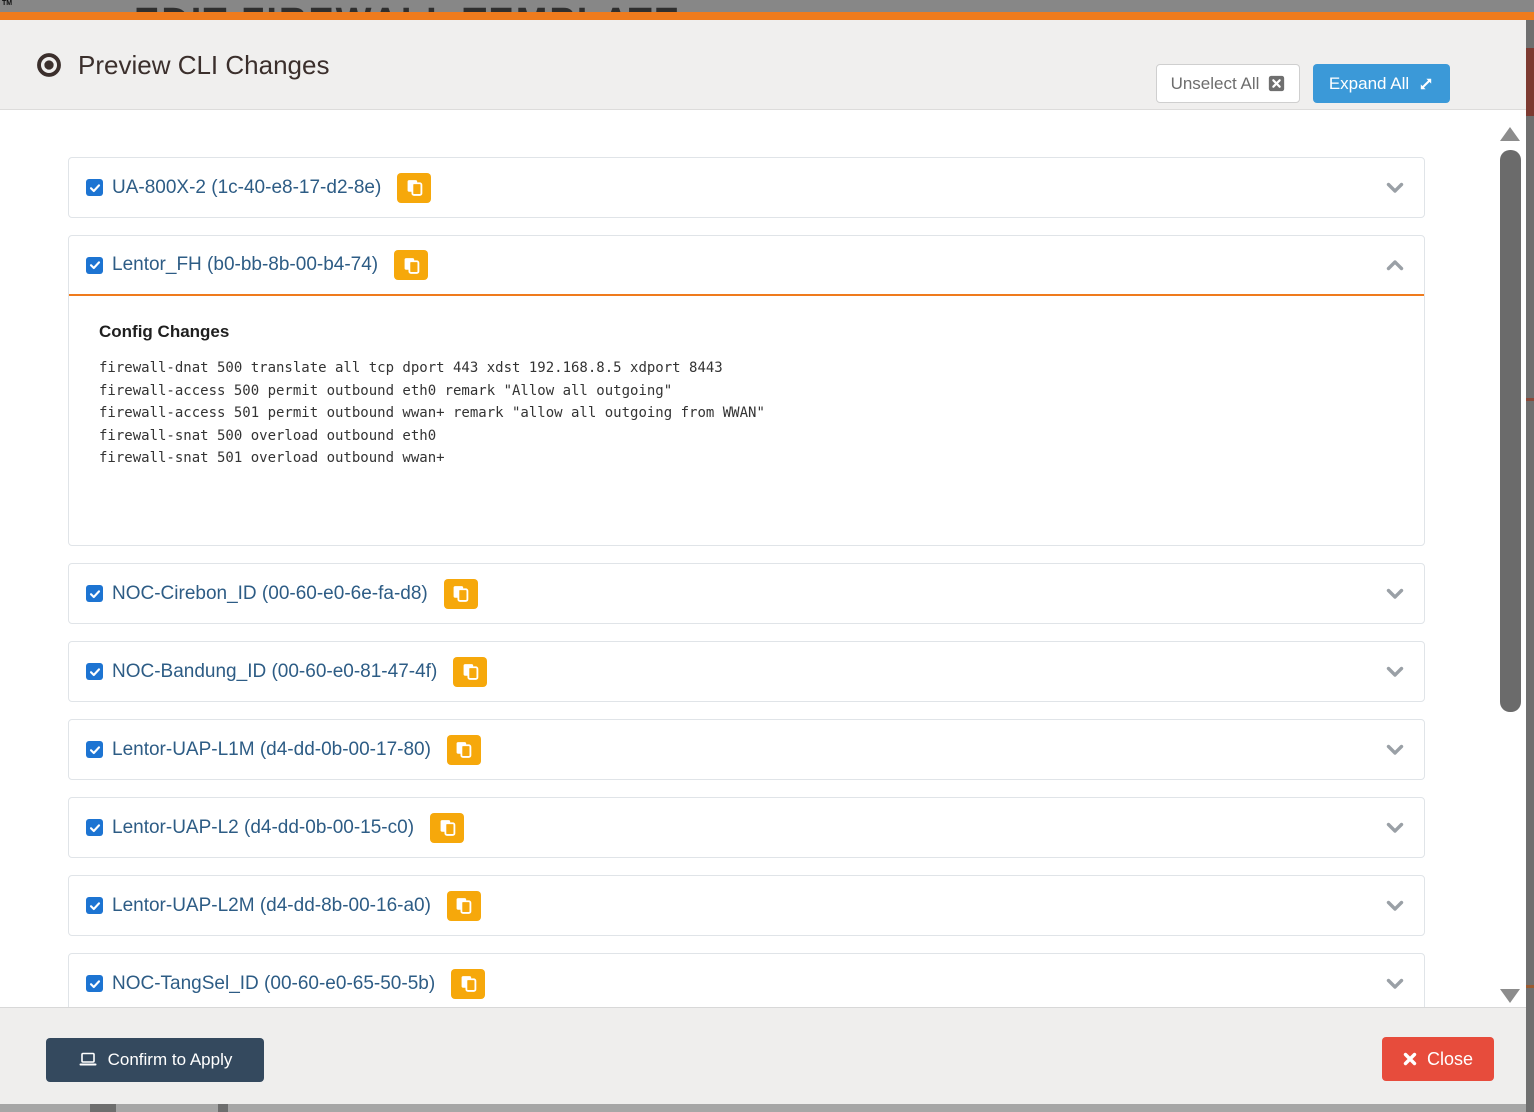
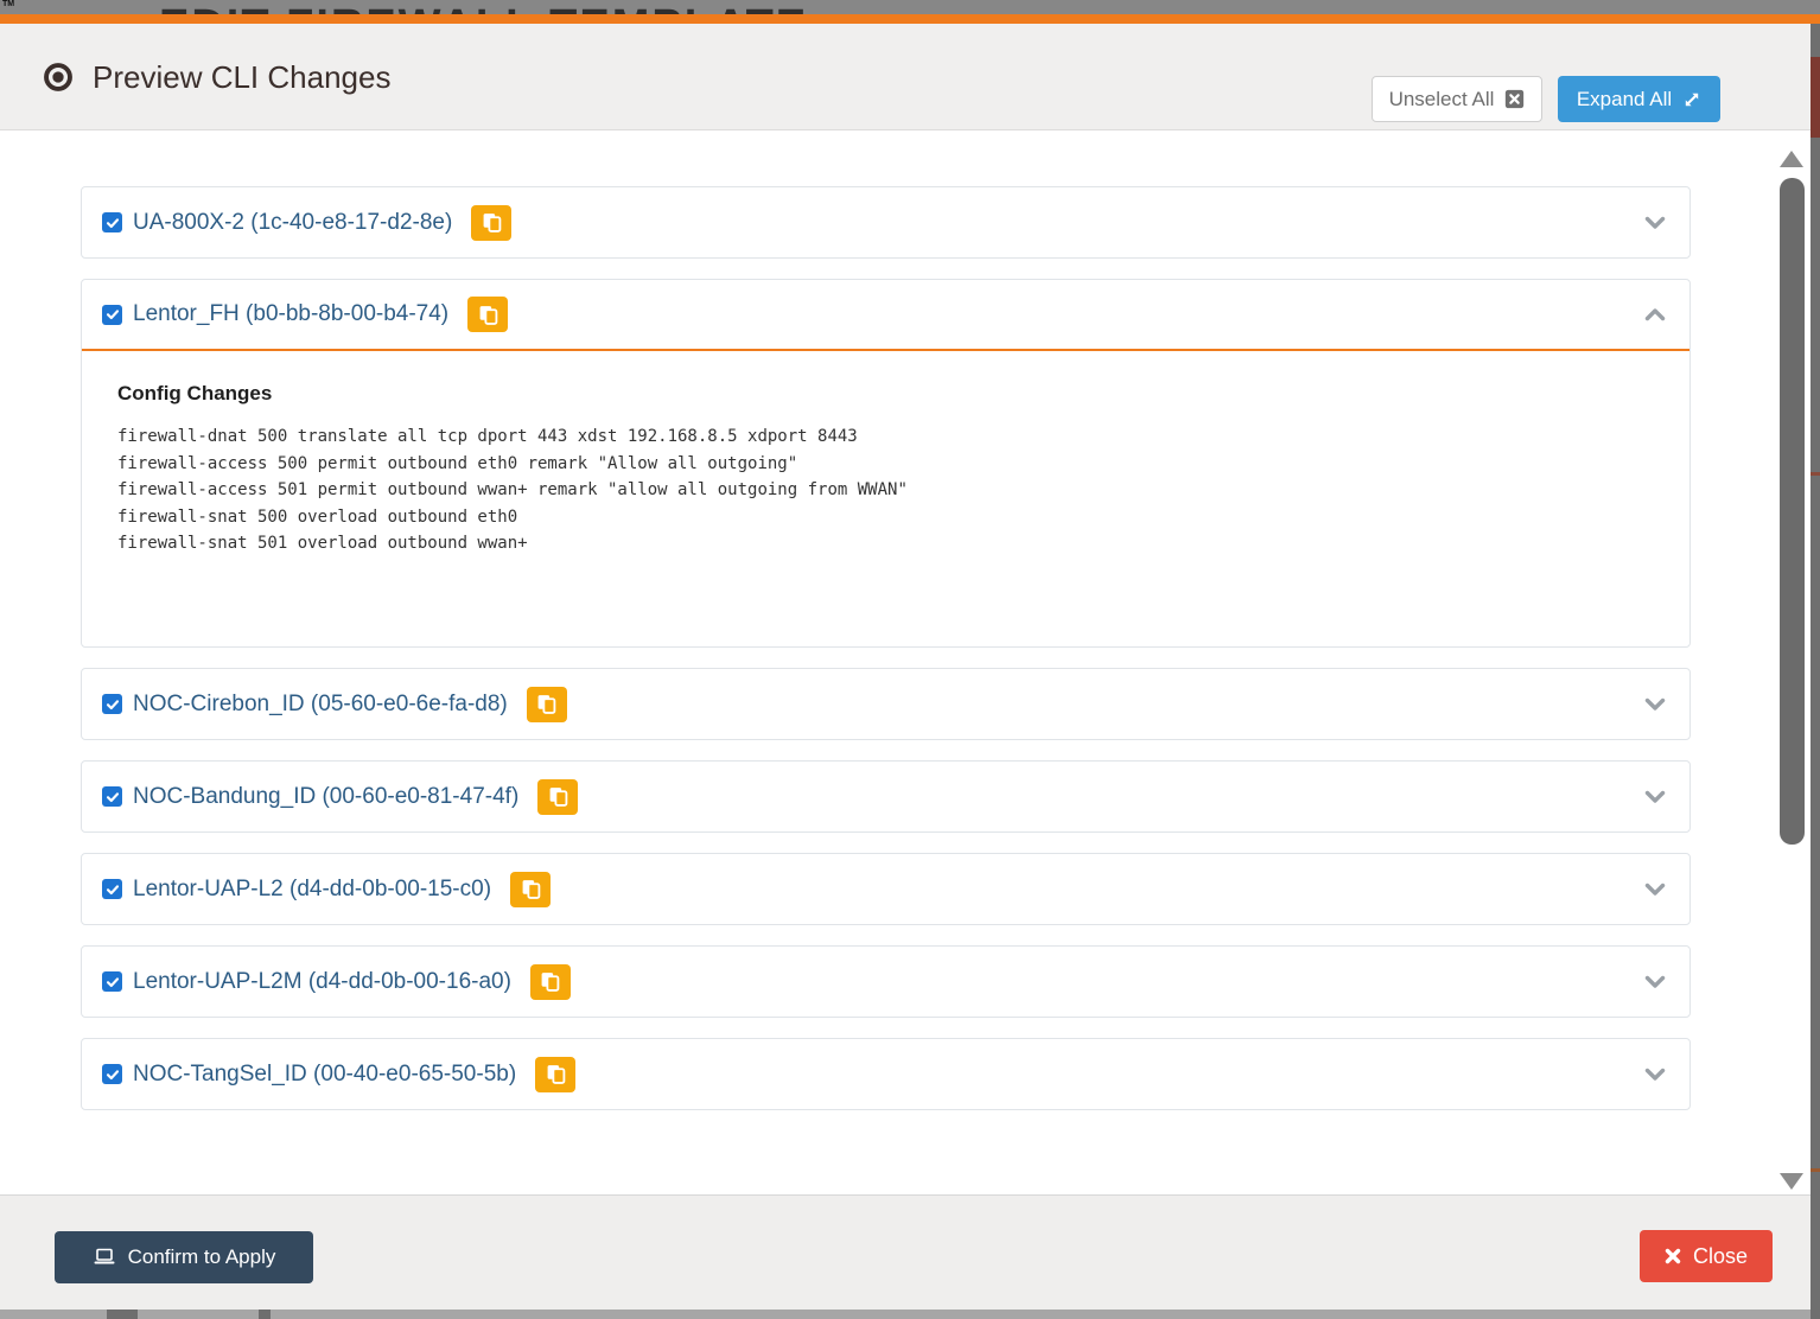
  Preview CLI Changes
  Unselect All
  Expand All
  UA-800X-2 (1c-40-e8-17-d2-8e)
  Lentor_FH (b0-bb-8b-00-b4-74)
  Config Changes
  firewall-dnat 500 translate all tcp dport 443 xdst 192.168.8.5 xdport 8443
  firewall-access 500 permit outbound eth0 remark "Allow all outgoing"
  firewall-access 501 permit outbound wwan+ remark "allow all outgoing from WWAN"
  firewall-snat 500 overload outbound eth0
  firewall-snat 501 overload outbound wwan+
- NOC-Cirebon_ID (00-60-e0-6e-fa-d8)
+ NOC-Cirebon_ID (05-60-e0-6e-fa-d8)
  NOC-Bandung_ID (00-60-e0-81-47-4f)
- Lentor-UAP-L1M (d4-dd-0b-00-17-80)
  Lentor-UAP-L2 (d4-dd-0b-00-15-c0)
- Lentor-UAP-L2M (d4-dd-8b-00-16-a0)
+ Lentor-UAP-L2M (d4-dd-0b-00-16-a0)
- NOC-TangSel_ID (00-60-e0-65-50-5b)
+ NOC-TangSel_ID (00-40-e0-65-50-5b)
  Confirm to Apply
  Close
